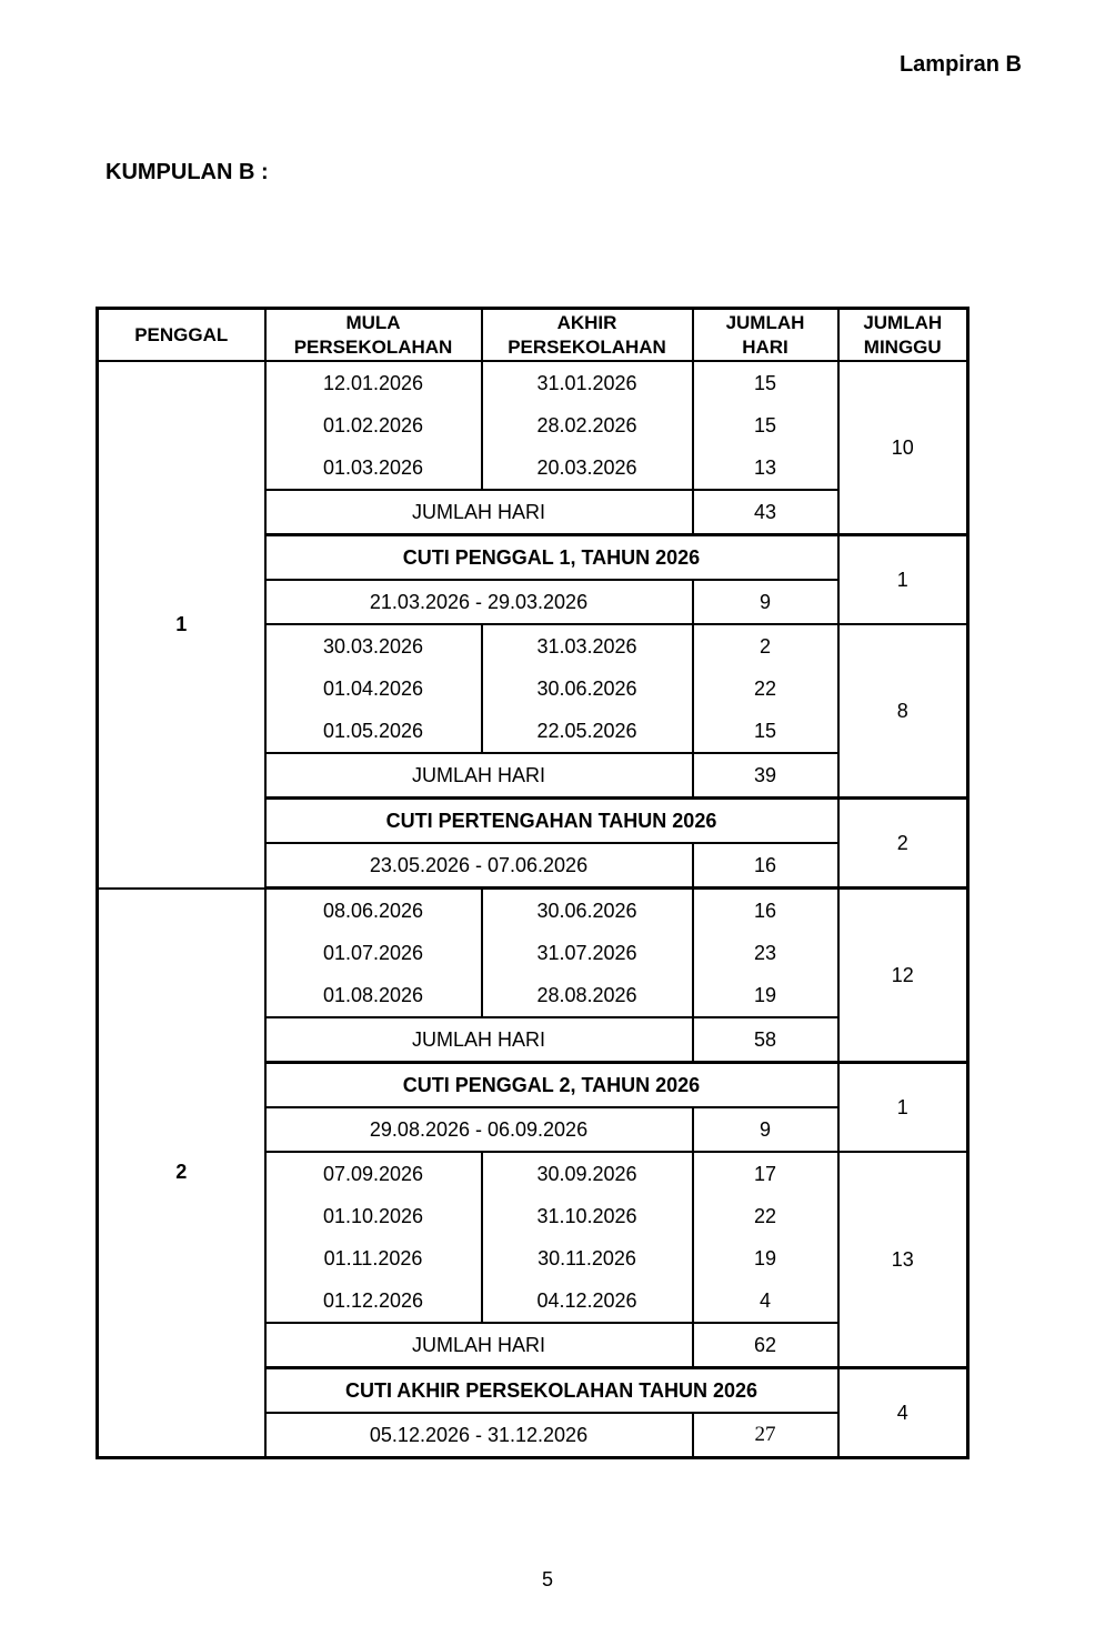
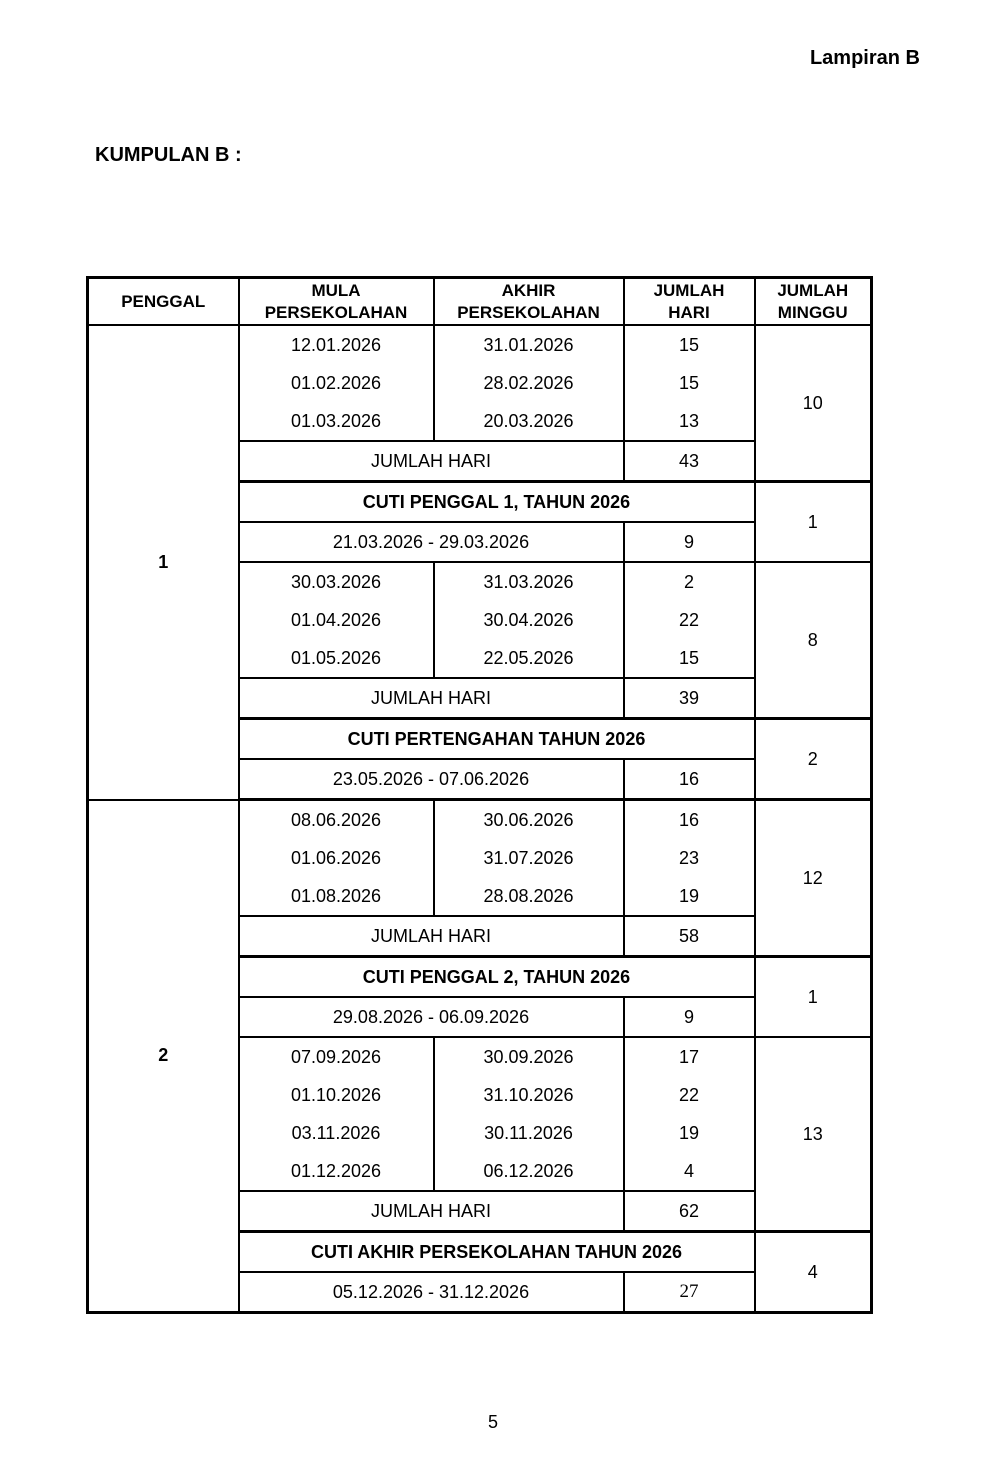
  Lampiran B
  KUMPULAN B :
  PENGGAL	MULA PERSEKOLAHAN	AKHIR PERSEKOLAHAN	JUMLAH HARI	JUMLAH MINGGU
  1	12.01.2026	31.01.2026	15	10
  01.02.2026	28.02.2026	15
  01.03.2026	20.03.2026	13
  JUMLAH HARI	43
  CUTI PENGGAL 1, TAHUN 2026	1
  21.03.2026 - 29.03.2026	9
  30.03.2026	31.03.2026	2	8
- 01.04.2026	30.06.2026	22
+ 01.04.2026	30.04.2026	22
  01.05.2026	22.05.2026	15
  JUMLAH HARI	39
  CUTI PERTENGAHAN TAHUN 2026	2
  23.05.2026 - 07.06.2026	16
  2	08.06.2026	30.06.2026	16	12
- 01.07.2026	31.07.2026	23
+ 01.06.2026	31.07.2026	23
  01.08.2026	28.08.2026	19
  JUMLAH HARI	58
  CUTI PENGGAL 2, TAHUN 2026	1
  29.08.2026 - 06.09.2026	9
  07.09.2026	30.09.2026	17	13
  01.10.2026	31.10.2026	22
- 01.11.2026	30.11.2026	19
+ 03.11.2026	30.11.2026	19
- 01.12.2026	04.12.2026	4
+ 01.12.2026	06.12.2026	4
  JUMLAH HARI	62
  CUTI AKHIR PERSEKOLAHAN TAHUN 2026	4
  05.12.2026 - 31.12.2026	27
  5
